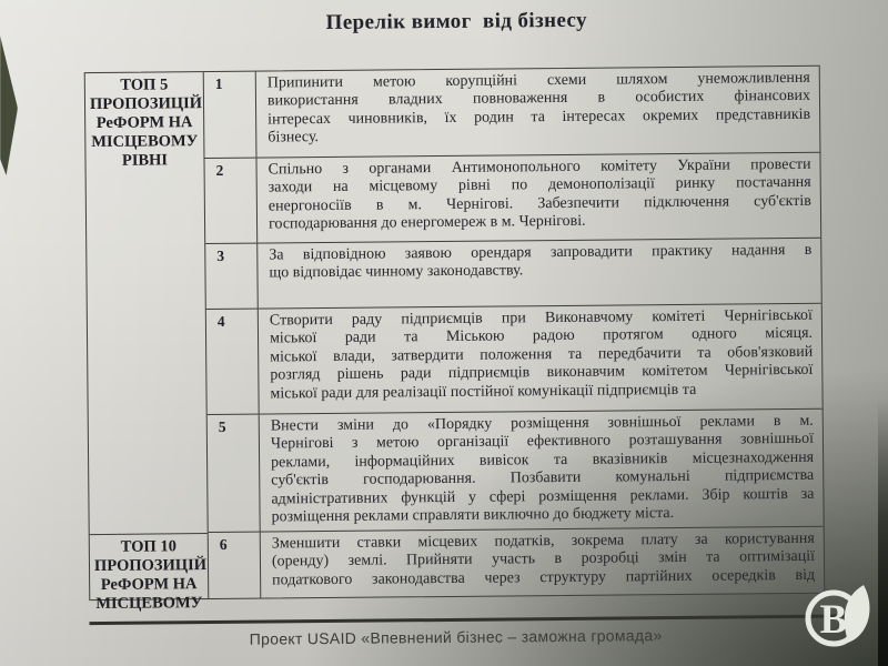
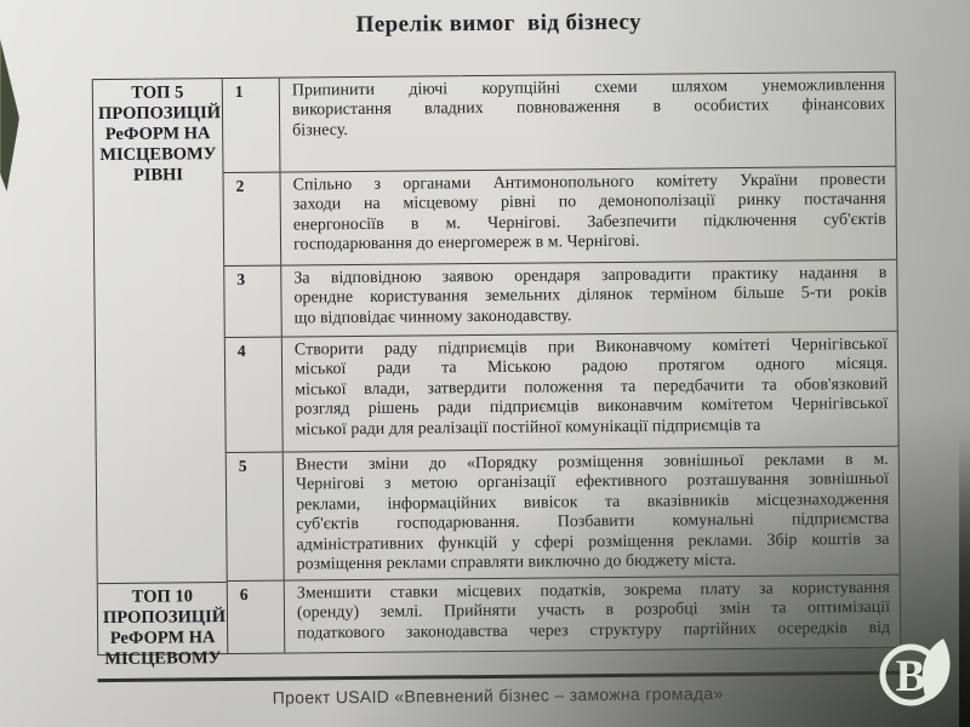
  Перелік вимог від бізнесу
  ТОП 5 ПРОПОЗИЦІЙ РеФОРМ НА МІСЦЕВОМУ РІВНІ
  ТОП 10 ПРОПОЗИЦІЙ РеФОРМ НА МІСЦЕВОМУ
  1
- Припинити метою корупційні схеми шляхом унеможливлення
+ Припинити діючі корупційні схеми шляхом унеможливлення
  використання владних повноваження в особистих фінансових
- інтересах чиновників, їх родин та інтересах окремих представників
  бізнесу.
  2
  Спільно з органами Антимонопольного комітету України провести
  заходи на місцевому рівні по демонополізації ринку постачання
  енергоносіїв в м. Чернігові. Забезпечити підключення суб'єктів
  господарювання до енергомереж в м. Чернігові.
  3
  За відповідною заявою орендаря запровадити практику надання в
+ орендне користування земельних ділянок терміном більше 5-ти років
  що відповідає чинному законодавству.
  4
  Створити раду підприємців при Виконавчому комітеті Чернігівської
  міської ради та Міською радою протягом одного місяця.
  міської влади, затвердити положення та передбачити та обов'язковий
  розгляд рішень ради підприємців виконавчим комітетом Чернігівської
  міської ради для реалізації постійної комунікації підприємців та
  5
  Внести зміни до «Порядку розміщення зовнішньої реклами в м.
  Чернігові з метою організації ефективного розташування зовнішньої
  реклами, інформаційних вивісок та вказівників місцезнаходження
  суб'єктів господарювання. Позбавити комунальні підприємства
  адміністративних функцій у сфері розміщення реклами. Збір коштів за
  розміщення реклами справляти виключно до бюджету міста.
  6
  Зменшити ставки місцевих податків, зокрема плату за користування
  (оренду) землі. Прийняти участь в розробці змін та оптимізації
  податкового законодавства через структуру партійних осередків від
  Проект USAID «Впевнений бізнес – заможна громада»
  В
